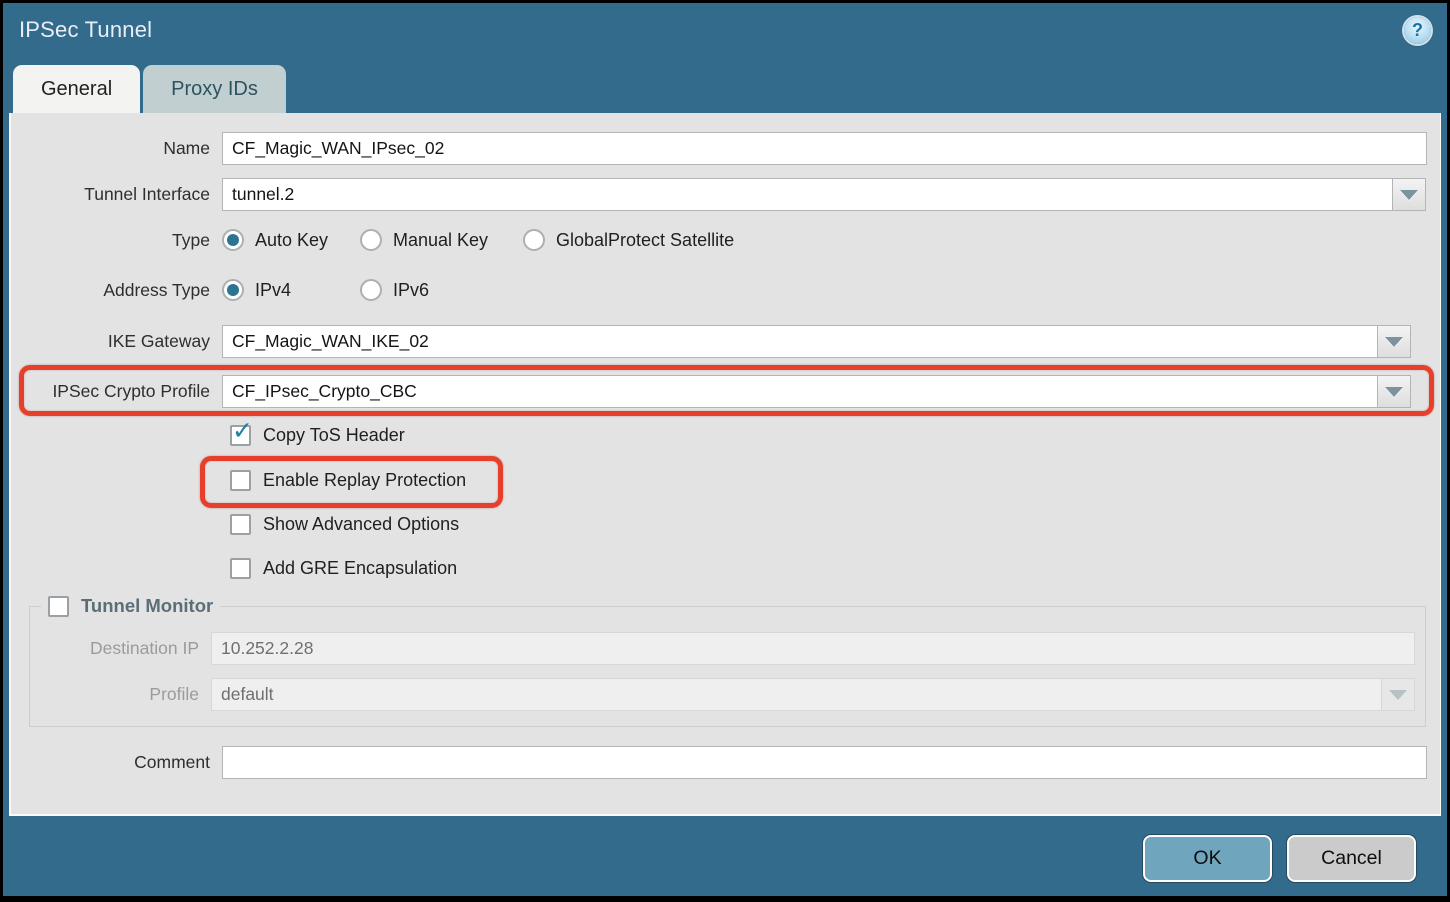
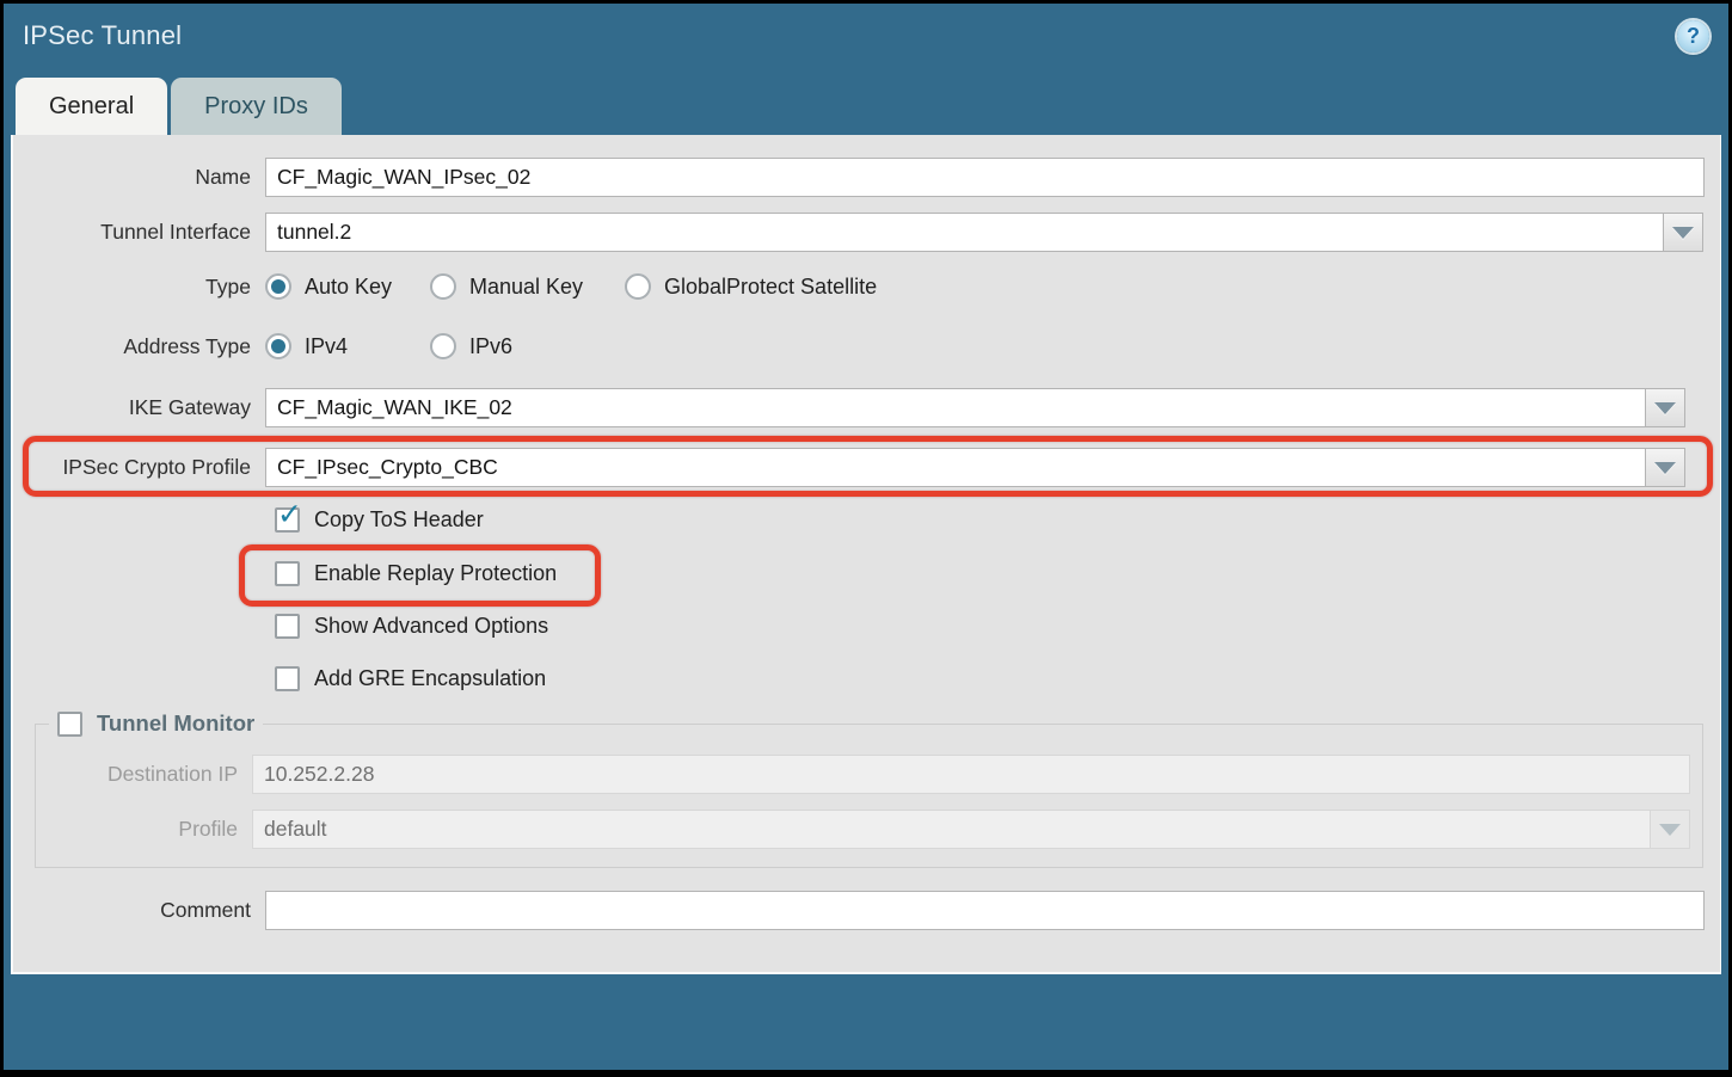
  IPSec Tunnel
  ?
  General
  Proxy IDs
  Name
  CF_Magic_WAN_IPsec_02
  Tunnel Interface
  tunnel.2
  Type
  Auto Key
  Manual Key
  GlobalProtect Satellite
  Address Type
  IPv4
  IPv6
  IKE Gateway
  CF_Magic_WAN_IKE_02
  IPSec Crypto Profile
  CF_IPsec_Crypto_CBC
  ✓
  Copy ToS Header
  Enable Replay Protection
  Show Advanced Options
  Add GRE Encapsulation
  Tunnel Monitor
  Destination IP
  10.252.2.28
  Profile
  default
  Comment
- OK
- Cancel
